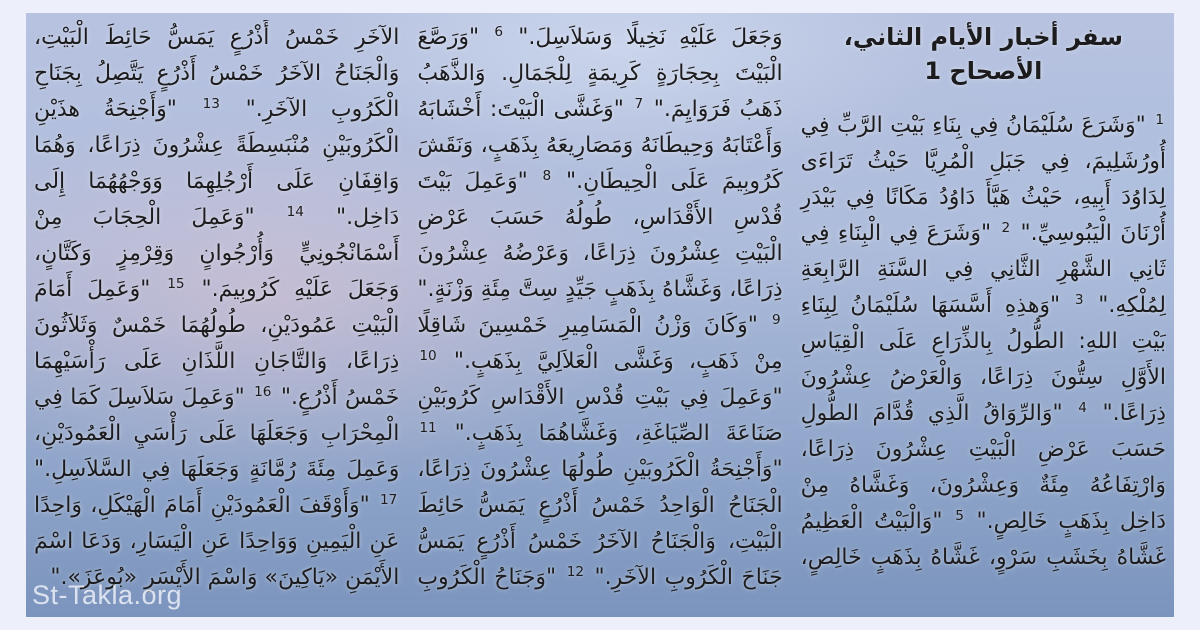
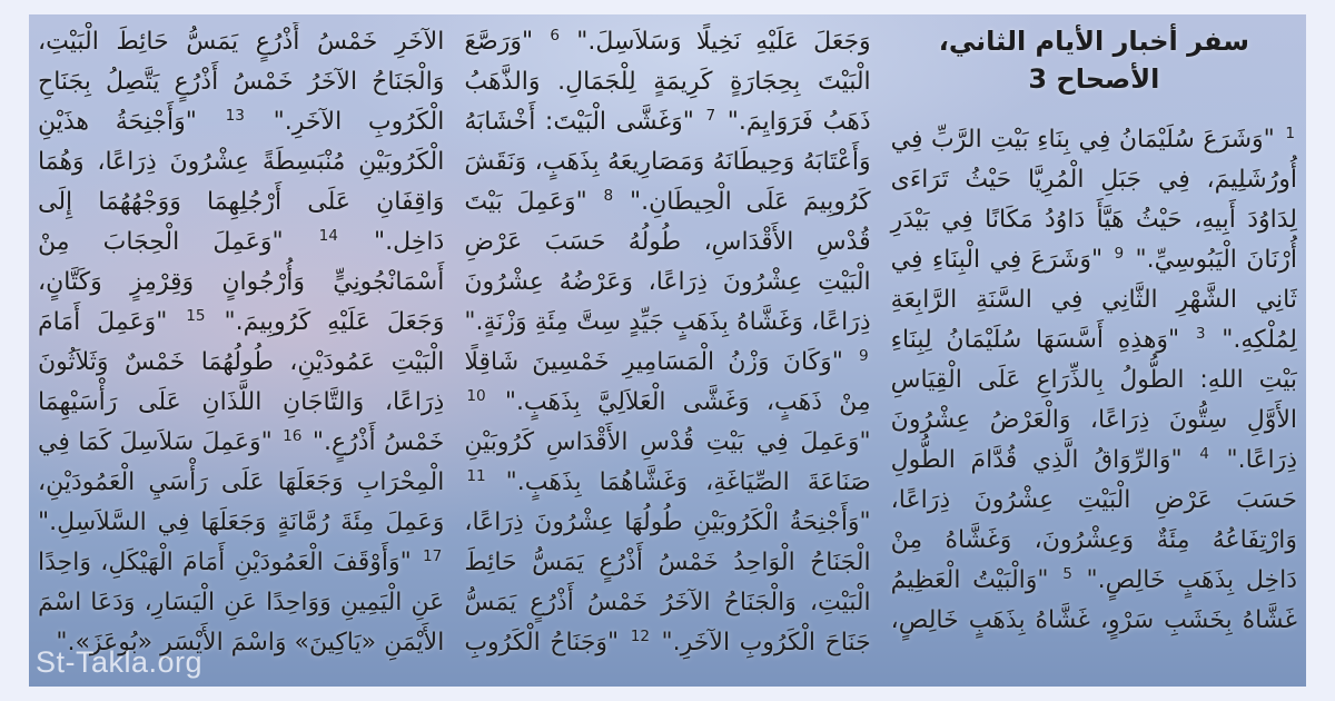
- سفر أخبار الأيام الثاني، الأصحاح 1
+ سفر أخبار الأيام الثاني، الأصحاح 3
- 1 "وَشَرَعَ سُلَيْمَانُ فِي بِنَاءِ بَيْتِ الرَّبِّ فِي أُورُشَلِيمَ، فِي جَبَلِ الْمُرِيَّا حَيْثُ تَرَاءَى لِدَاوُدَ أَبِيهِ، حَيْثُ هَيَّأَ دَاوُدُ مَكَانًا فِي بَيْدَرِ أُرْنَانَ الْيَبُوسِيِّ." 2 "وَشَرَعَ فِي الْبِنَاءِ فِي ثَانِي الشَّهْرِ الثَّانِي فِي السَّنَةِ الرَّابِعَةِ لِمُلْكِهِ." 3 "وَهذِهِ أَسَّسَهَا سُلَيْمَانُ لِبِنَاءِ بَيْتِ اللهِ: الطُّولُ بِالذِّرَاعِ عَلَى الْقِيَاسِ الأَوَّلِ سِتُّونَ ذِرَاعًا، وَالْعَرْضُ عِشْرُونَ ذِرَاعًا." 4 "وَالرِّوَاقُ الَّذِي قُدَّامَ الطُّولِ حَسَبَ عَرْضِ الْبَيْتِ عِشْرُونَ ذِرَاعًا، وَارْتِفَاعُهُ مِئَةٌ وَعِشْرُونَ، وَغَشَّاهُ مِنْ دَاخِل بِذَهَبٍ خَالِصٍ." 5 "وَالْبَيْتُ الْعَظِيمُ غَشَّاهُ بِخَشَبِ سَرْوٍ، غَشَّاهُ بِذَهَبٍ خَالِصٍ، وَجَعَلَ عَلَيْهِ نَخِيلًا وَسَلاَسِلَ." 6 "وَرَصَّعَ الْبَيْتَ بِحِجَارَةٍ كَرِيمَةٍ لِلْجَمَالِ. وَالذَّهَبُ ذَهَبُ فَرَوَايِمَ." 7 "وَغَشَّى الْبَيْتَ: أَخْشَابَهُ وَأَعْتَابَهُ وَحِيطَانَهُ وَمَصَارِيعَهُ بِذَهَبٍ، وَنَقَشَ كَرُوبِيمَ عَلَى الْحِيطَانِ." 8 "وَعَمِلَ بَيْتَ قُدْسِ الأَقْدَاسِ، طُولُهُ حَسَبَ عَرْضِ الْبَيْتِ عِشْرُونَ ذِرَاعًا، وَعَرْضُهُ عِشْرُونَ ذِرَاعًا، وَغَشَّاهُ بِذَهَبٍ جَيِّدٍ سِتَّ مِئَةِ وَزْنَةٍ." 9 "وَكَانَ وَزْنُ الْمَسَامِيرِ خَمْسِينَ شَاقِلًا مِنْ ذَهَبٍ، وَغَشَّى الْعَلاَلِيَّ بِذَهَبٍ." 10 "وَعَمِلَ فِي بَيْتِ قُدْسِ الأَقْدَاسِ كَرُوبَيْنِ صَنَاعَةَ الصِّيَاغَةِ، وَغَشَّاهُمَا بِذَهَبٍ." 11 "وَأَجْنِحَةُ الْكَرُوبَيْنِ طُولُهَا عِشْرُونَ ذِرَاعًا، الْجَنَاحُ الْوَاحِدُ خَمْسُ أَذْرُعٍ يَمَسُّ حَائِطَ الْبَيْتِ، وَالْجَنَاحُ الآخَرُ خَمْسُ أَذْرُعٍ يَمَسُّ جَنَاحَ الْكَرُوبِ الآخَرِ." 12 "وَجَنَاحُ الْكَرُوبِ الآخَرِ خَمْسُ أَذْرُعٍ يَمَسُّ حَائِطَ الْبَيْتِ، وَالْجَنَاحُ الآخَرُ خَمْسُ أَذْرُعٍ يَتَّصِلُ بِجَنَاحِ الْكَرُوبِ الآخَرِ." 13 "وَأَجْنِحَةُ هذَيْنِ الْكَرُوبَيْنِ مُنْبَسِطَةً عِشْرُونَ ذِرَاعًا، وَهُمَا وَاقِفَانِ عَلَى أَرْجُلِهِمَا وَوَجْهُهُمَا إِلَى دَاخِل." 14 "وَعَمِلَ الْحِجَابَ مِنْ أَسْمَانْجُونِيٍّ وَأُرْجُوانٍ وَقِرْمِزٍ وَكَتَّانٍ، وَجَعَلَ عَلَيْهِ كَرُوبِيمَ." 15 "وَعَمِلَ أَمَامَ الْبَيْتِ عَمُودَيْنِ، طُولُهُمَا خَمْسٌ وَثَلاَثُونَ ذِرَاعًا، وَالتَّاجَانِ اللَّذَانِ عَلَى رَأْسَيْهِمَا خَمْسُ أَذْرُعٍ." 16 "وَعَمِلَ سَلاَسِلَ كَمَا فِي الْمِحْرَابِ وَجَعَلَهَا عَلَى رَأْسَيِ الْعَمُودَيْنِ، وَعَمِلَ مِئَةَ رُمَّانَةٍ وَجَعَلَهَا فِي السَّلاَسِلِ." 17 "وَأَوْقَفَ الْعَمُودَيْنِ أَمَامَ الْهَيْكَلِ، وَاحِدًا عَنِ الْيَمِينِ وَوَاحِدًا عَنِ الْيَسَارِ، وَدَعَا اسْمَ الأَيْمَنِ «يَاكِينَ» وَاسْمَ الأَيْسَرِ «بُوعَزَ»."
+ 1 "وَشَرَعَ سُلَيْمَانُ فِي بِنَاءِ بَيْتِ الرَّبِّ فِي أُورُشَلِيمَ، فِي جَبَلِ الْمُرِيَّا حَيْثُ تَرَاءَى لِدَاوُدَ أَبِيهِ، حَيْثُ هَيَّأَ دَاوُدُ مَكَانًا فِي بَيْدَرِ أُرْنَانَ الْيَبُوسِيِّ." 9 "وَشَرَعَ فِي الْبِنَاءِ فِي ثَانِي الشَّهْرِ الثَّانِي فِي السَّنَةِ الرَّابِعَةِ لِمُلْكِهِ." 3 "وَهذِهِ أَسَّسَهَا سُلَيْمَانُ لِبِنَاءِ بَيْتِ اللهِ: الطُّولُ بِالذِّرَاعِ عَلَى الْقِيَاسِ الأَوَّلِ سِتُّونَ ذِرَاعًا، وَالْعَرْضُ عِشْرُونَ ذِرَاعًا." 4 "وَالرِّوَاقُ الَّذِي قُدَّامَ الطُّولِ حَسَبَ عَرْضِ الْبَيْتِ عِشْرُونَ ذِرَاعًا، وَارْتِفَاعُهُ مِئَةٌ وَعِشْرُونَ، وَغَشَّاهُ مِنْ دَاخِل بِذَهَبٍ خَالِصٍ." 5 "وَالْبَيْتُ الْعَظِيمُ غَشَّاهُ بِخَشَبِ سَرْوٍ، غَشَّاهُ بِذَهَبٍ خَالِصٍ، وَجَعَلَ عَلَيْهِ نَخِيلًا وَسَلاَسِلَ." 6 "وَرَصَّعَ الْبَيْتَ بِحِجَارَةٍ كَرِيمَةٍ لِلْجَمَالِ. وَالذَّهَبُ ذَهَبُ فَرَوَايِمَ." 7 "وَغَشَّى الْبَيْتَ: أَخْشَابَهُ وَأَعْتَابَهُ وَحِيطَانَهُ وَمَصَارِيعَهُ بِذَهَبٍ، وَنَقَشَ كَرُوبِيمَ عَلَى الْحِيطَانِ." 8 "وَعَمِلَ بَيْتَ قُدْسِ الأَقْدَاسِ، طُولُهُ حَسَبَ عَرْضِ الْبَيْتِ عِشْرُونَ ذِرَاعًا، وَعَرْضُهُ عِشْرُونَ ذِرَاعًا، وَغَشَّاهُ بِذَهَبٍ جَيِّدٍ سِتَّ مِئَةِ وَزْنَةٍ." 9 "وَكَانَ وَزْنُ الْمَسَامِيرِ خَمْسِينَ شَاقِلًا مِنْ ذَهَبٍ، وَغَشَّى الْعَلاَلِيَّ بِذَهَبٍ." 10 "وَعَمِلَ فِي بَيْتِ قُدْسِ الأَقْدَاسِ كَرُوبَيْنِ صَنَاعَةَ الصِّيَاغَةِ، وَغَشَّاهُمَا بِذَهَبٍ." 11 "وَأَجْنِحَةُ الْكَرُوبَيْنِ طُولُهَا عِشْرُونَ ذِرَاعًا، الْجَنَاحُ الْوَاحِدُ خَمْسُ أَذْرُعٍ يَمَسُّ حَائِطَ الْبَيْتِ، وَالْجَنَاحُ الآخَرُ خَمْسُ أَذْرُعٍ يَمَسُّ جَنَاحَ الْكَرُوبِ الآخَرِ." 12 "وَجَنَاحُ الْكَرُوبِ الآخَرِ خَمْسُ أَذْرُعٍ يَمَسُّ حَائِطَ الْبَيْتِ، وَالْجَنَاحُ الآخَرُ خَمْسُ أَذْرُعٍ يَتَّصِلُ بِجَنَاحِ الْكَرُوبِ الآخَرِ." 13 "وَأَجْنِحَةُ هذَيْنِ الْكَرُوبَيْنِ مُنْبَسِطَةً عِشْرُونَ ذِرَاعًا، وَهُمَا وَاقِفَانِ عَلَى أَرْجُلِهِمَا وَوَجْهُهُمَا إِلَى دَاخِل." 14 "وَعَمِلَ الْحِجَابَ مِنْ أَسْمَانْجُونِيٍّ وَأُرْجُوانٍ وَقِرْمِزٍ وَكَتَّانٍ، وَجَعَلَ عَلَيْهِ كَرُوبِيمَ." 15 "وَعَمِلَ أَمَامَ الْبَيْتِ عَمُودَيْنِ، طُولُهُمَا خَمْسٌ وَثَلاَثُونَ ذِرَاعًا، وَالتَّاجَانِ اللَّذَانِ عَلَى رَأْسَيْهِمَا خَمْسُ أَذْرُعٍ." 16 "وَعَمِلَ سَلاَسِلَ كَمَا فِي الْمِحْرَابِ وَجَعَلَهَا عَلَى رَأْسَيِ الْعَمُودَيْنِ، وَعَمِلَ مِئَةَ رُمَّانَةٍ وَجَعَلَهَا فِي السَّلاَسِلِ." 17 "وَأَوْقَفَ الْعَمُودَيْنِ أَمَامَ الْهَيْكَلِ، وَاحِدًا عَنِ الْيَمِينِ وَوَاحِدًا عَنِ الْيَسَارِ، وَدَعَا اسْمَ الأَيْمَنِ «يَاكِينَ» وَاسْمَ الأَيْسَرِ «بُوعَزَ»."
  St-Takla.org
